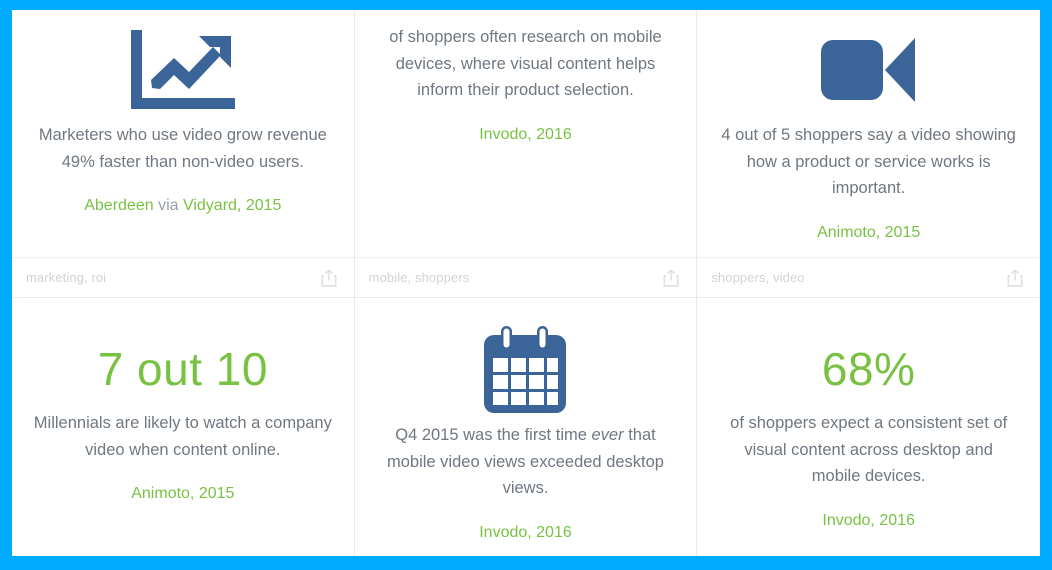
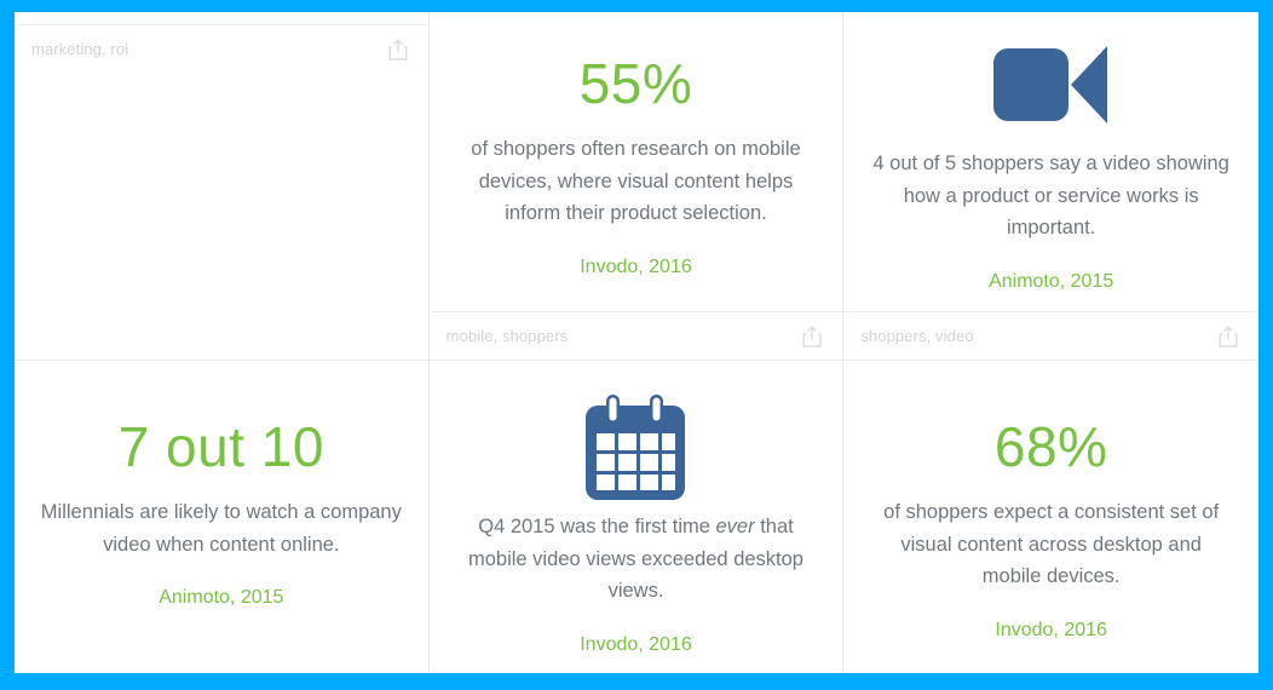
- Marketers who use video grow revenue 49% faster than non-video users.
- Aberdeen via Vidyard, 2015
  marketing, roi
+ 55%
  of shoppers often research on mobile devices, where visual content helps inform their product selection.
  Invodo, 2016
  mobile, shoppers
  4 out of 5 shoppers say a video showing how a product or service works is important.
  Animoto, 2015
  shoppers, video
  7 out 10
  Millennials are likely to watch a company video when content online.
  Animoto, 2015
  Q4 2015 was the first time ever that mobile video views exceeded desktop views.
  Invodo, 2016
  68%
  of shoppers expect a consistent set of visual content across desktop and mobile devices.
  Invodo, 2016
